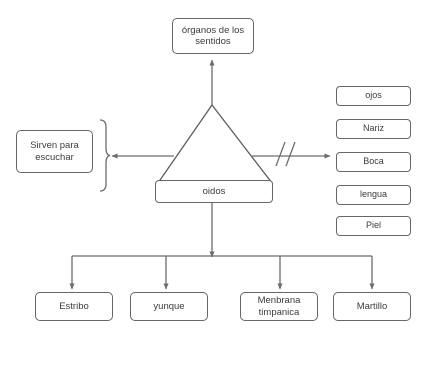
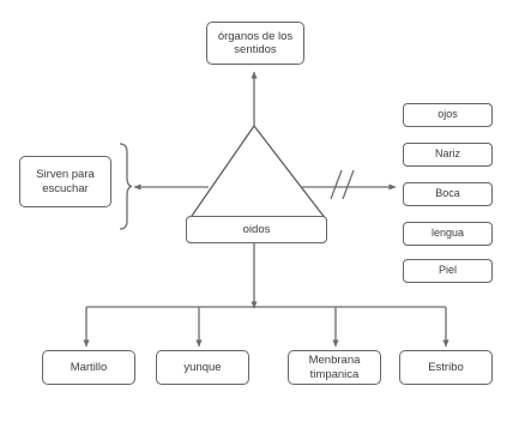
  órganos de los sentidos
  Sirven para escuchar
  oidos
  ojos
  Nariz
  Boca
  lengua
  Piel
- Estribo
+ Martillo
  yunque
  Menbrana timpanica
- Martillo
+ Estribo
